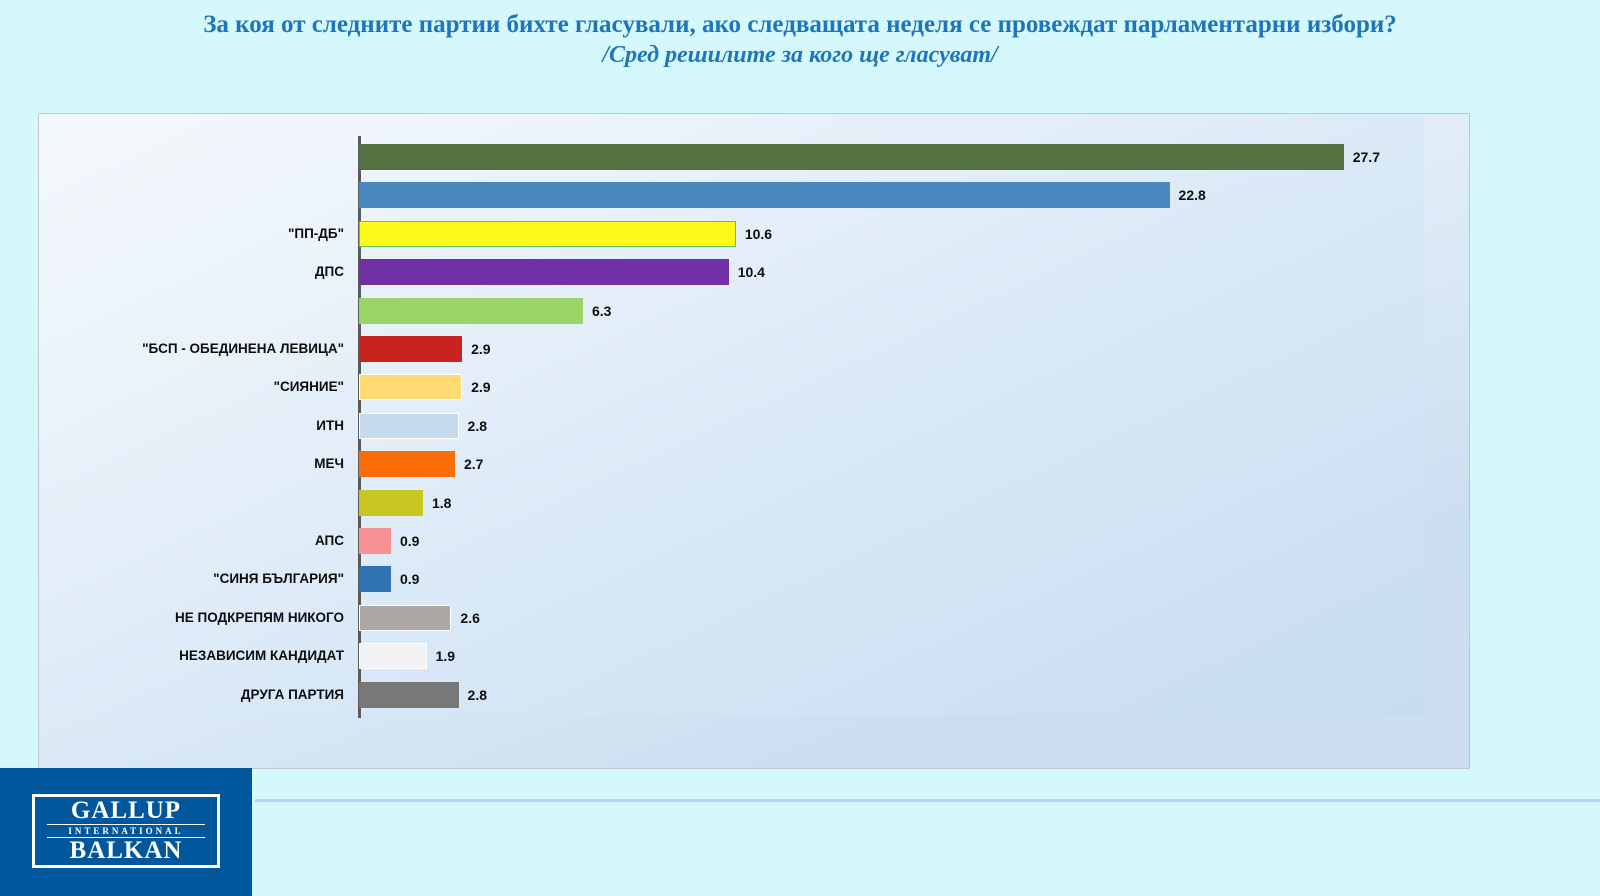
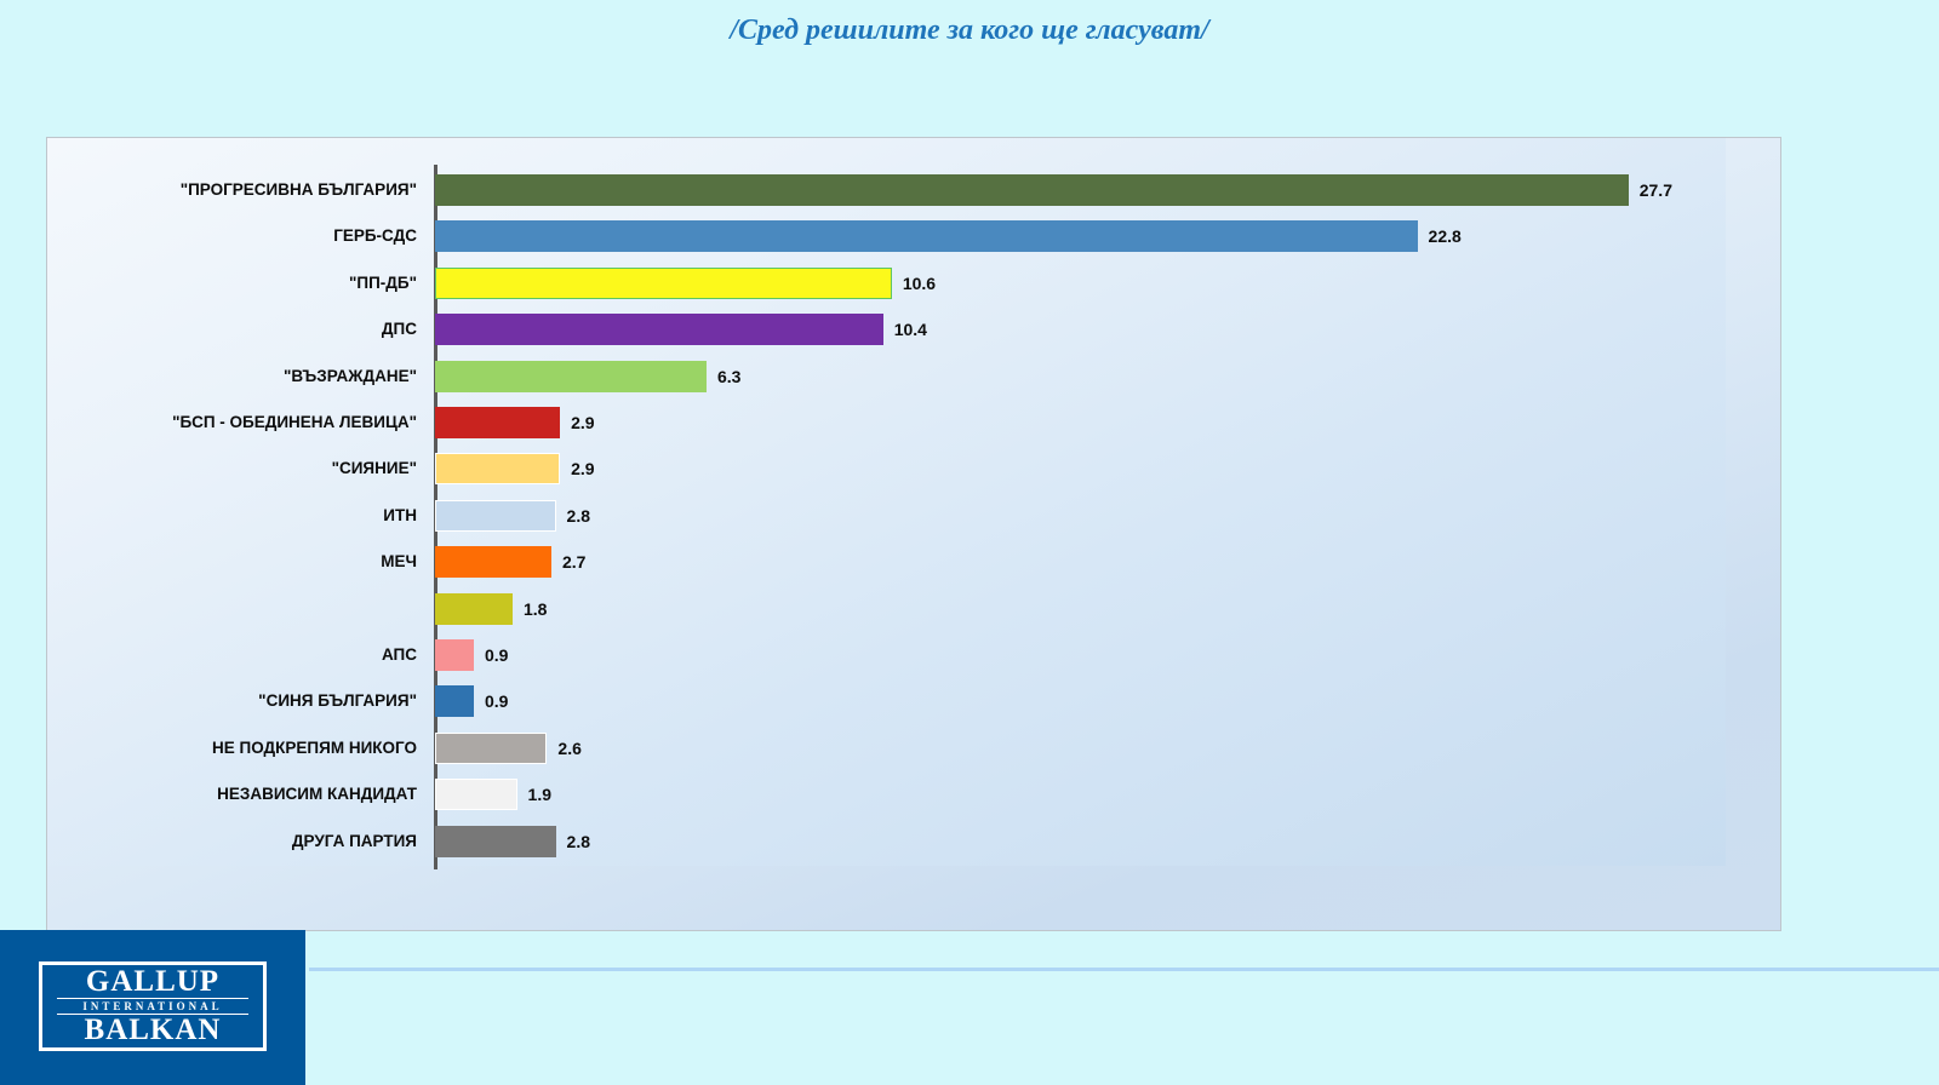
- За коя от следните партии бихте гласували, ако следващата неделя се провеждат парламентарни избори?
  /Сред решилите за кого ще гласуват/
+ "ПРОГРЕСИВНА БЪЛГАРИЯ"
  27.7
+ ГЕРБ-СДС
  22.8
  "ПП-ДБ"
  10.6
  ДПС
  10.4
+ "ВЪЗРАЖДАНЕ"
  6.3
  "БСП - ОБЕДИНЕНА ЛЕВИЦА"
  2.9
  "СИЯНИЕ"
  2.9
  ИТН
  2.8
  МЕЧ
  2.7
  1.8
  АПС
  0.9
  "СИНЯ БЪЛГАРИЯ"
  0.9
  НЕ ПОДКРЕПЯМ НИКОГО
  2.6
  НЕЗАВИСИМ КАНДИДАТ
  1.9
  ДРУГА ПАРТИЯ
  2.8
  GALLUP
  INTERNATIONAL
  BALKAN
